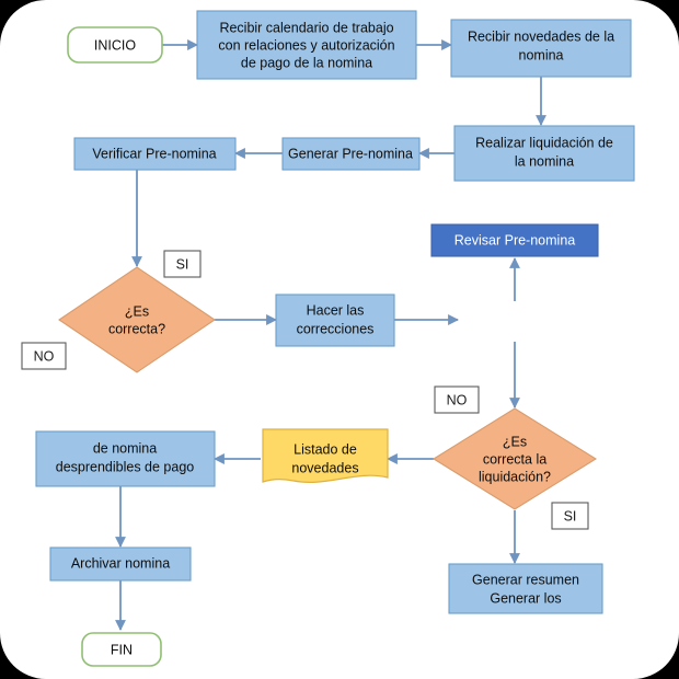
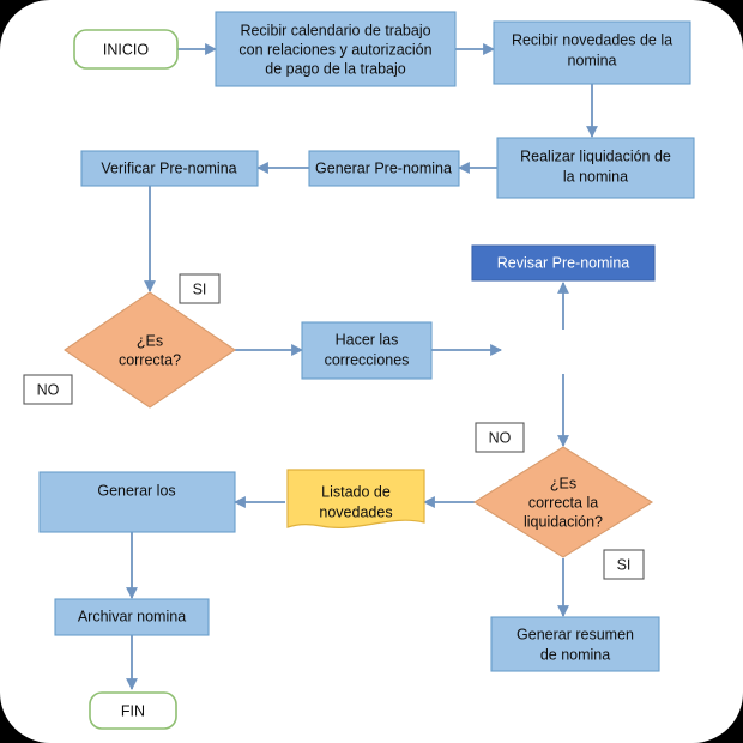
  INICIO
  Recibir calendario de trabajo
  con relaciones y autorización
- de pago de la nomina
+ de pago de la trabajo
  Recibir novedades de la
  nomina
  Realizar liquidación de
  la nomina
  Generar Pre-nomina
  Verificar Pre-nomina
  ¿Es
  correcta?
  SI
  NO
  Hacer las
  correcciones
  Revisar Pre-nomina
  ¿Es
  correcta la
  liquidación?
  NO
  SI
  Listado de
  novedades
- de nomina
+ Generar los
- desprendibles de pago
  Archivar nomina
  Generar resumen
- Generar los
+ de nomina
  FIN
